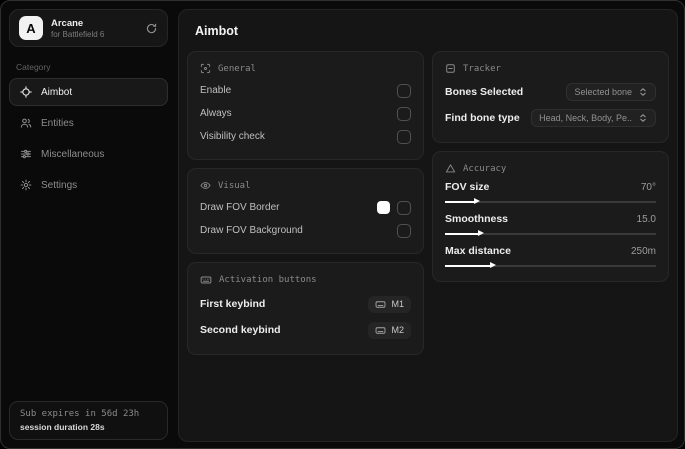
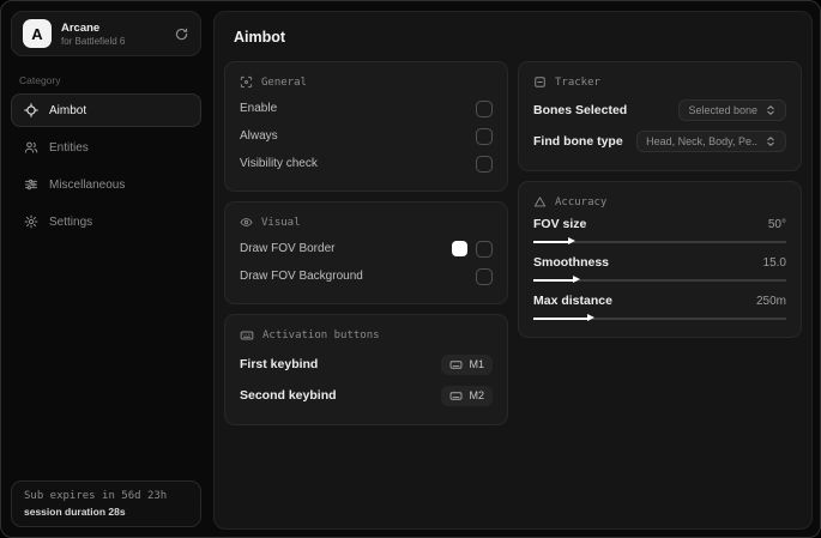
  A
  Arcane
  for Battlefield 6
  Category
  Aimbot
  Entities
  Miscellaneous
  Settings
  Sub expires in 56d 23h
  session duration 28s
  Aimbot
  General
  Enable
  Always
  Visibility check
  Visual
  Draw FOV Border
  Draw FOV Background
  Activation buttons
  First keybind
  M1
  Second keybind
  M2
  Tracker
  Bones Selected
  Selected bone
  Find bone type
  Head, Neck, Body, Pe..
  Accuracy
  FOV size
- 70°
+ 50°
  Smoothness
  15.0
  Max distance
  250m
